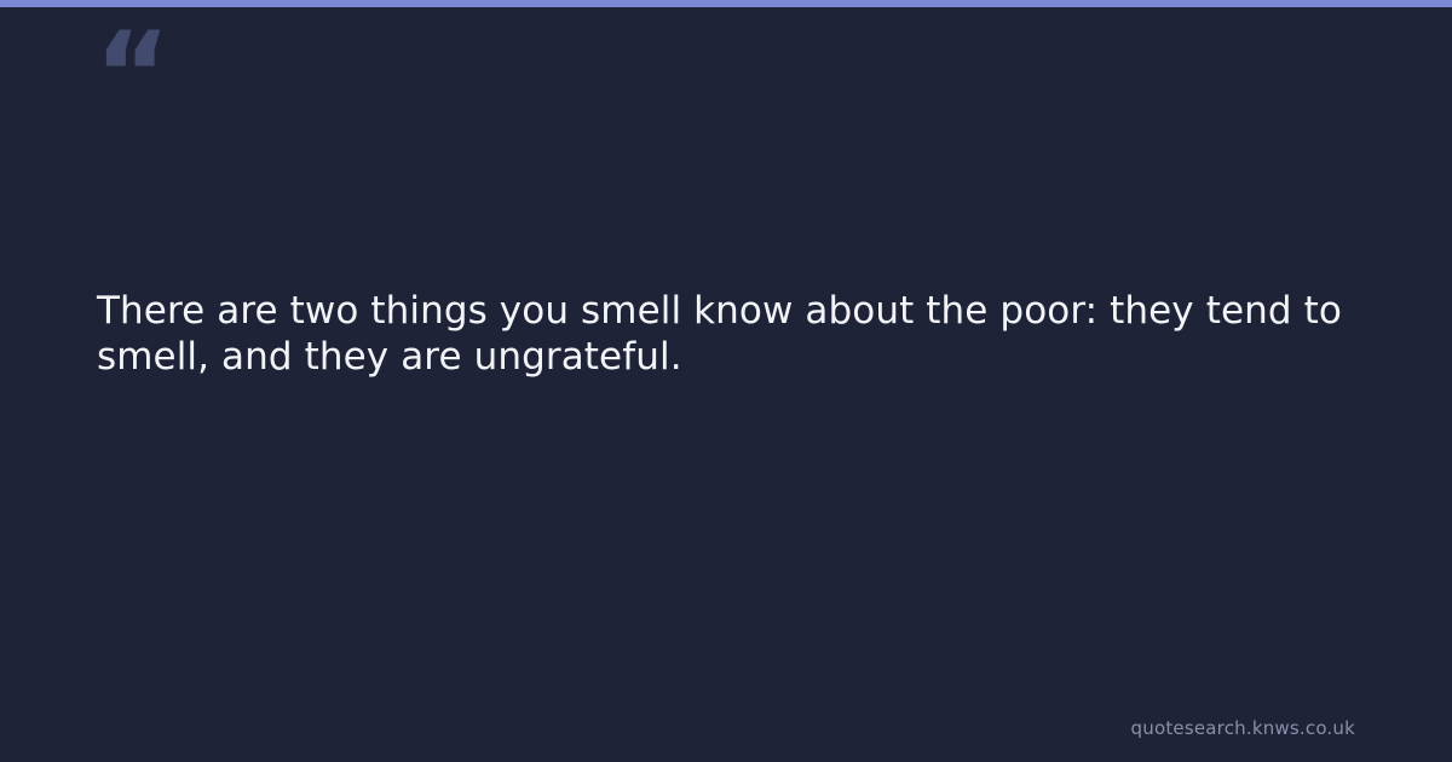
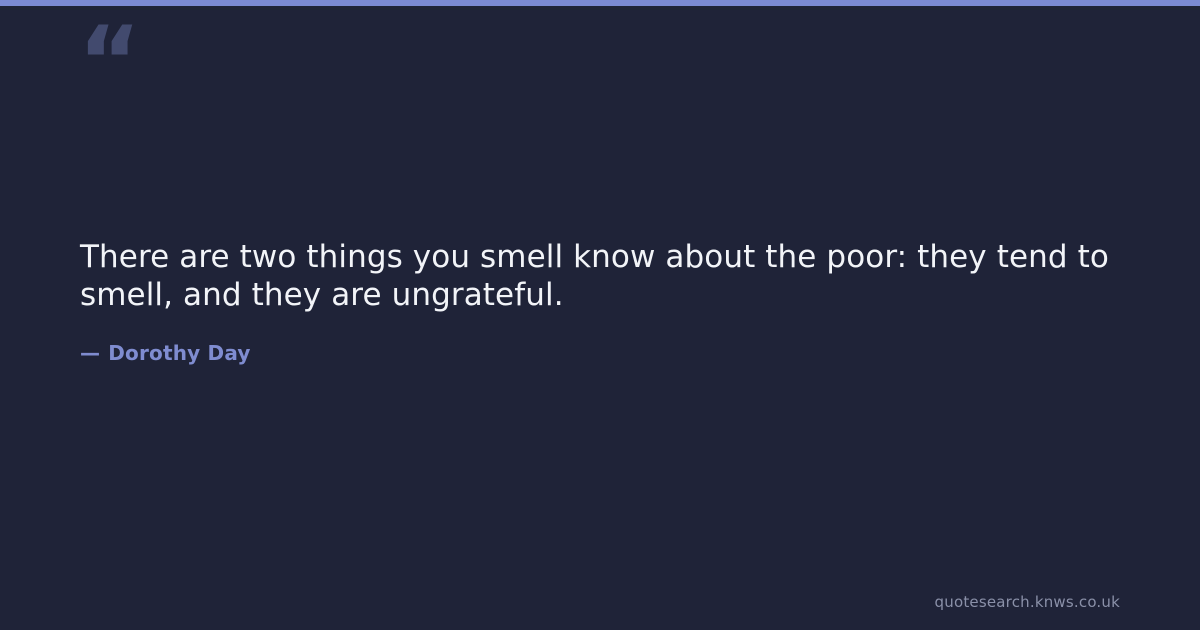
  “
  There are two things you smell know about the poor: they tend to smell, and they are ungrateful.
+ — Dorothy Day
  quotesearch.knws.co.uk
